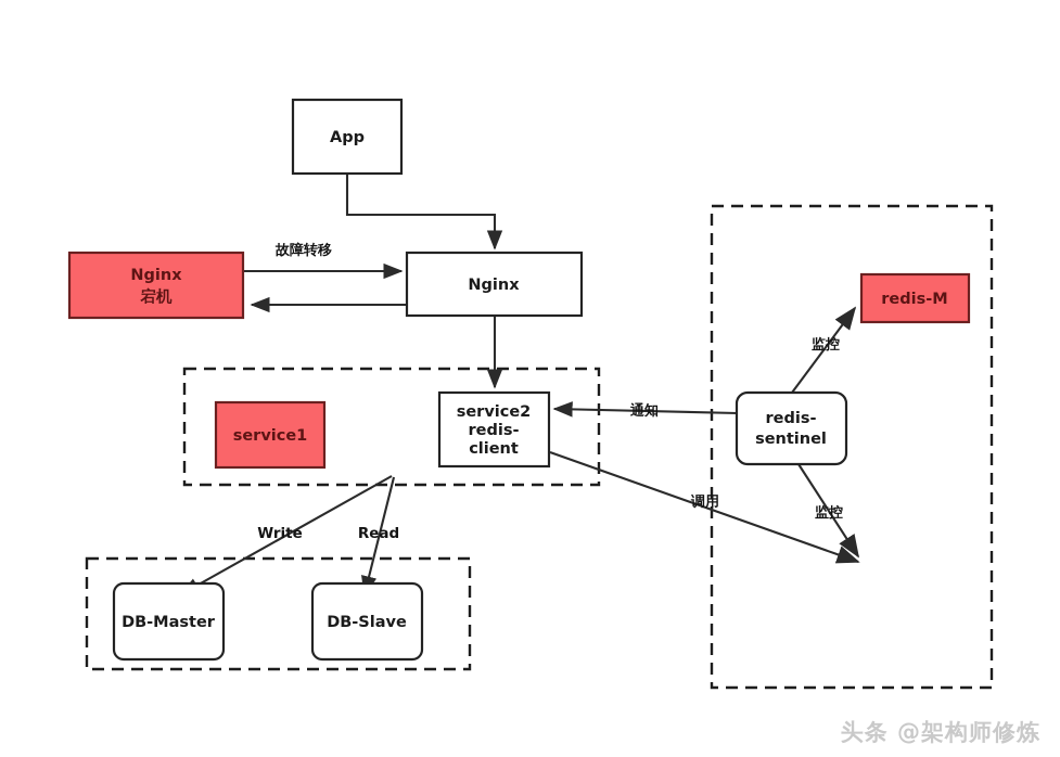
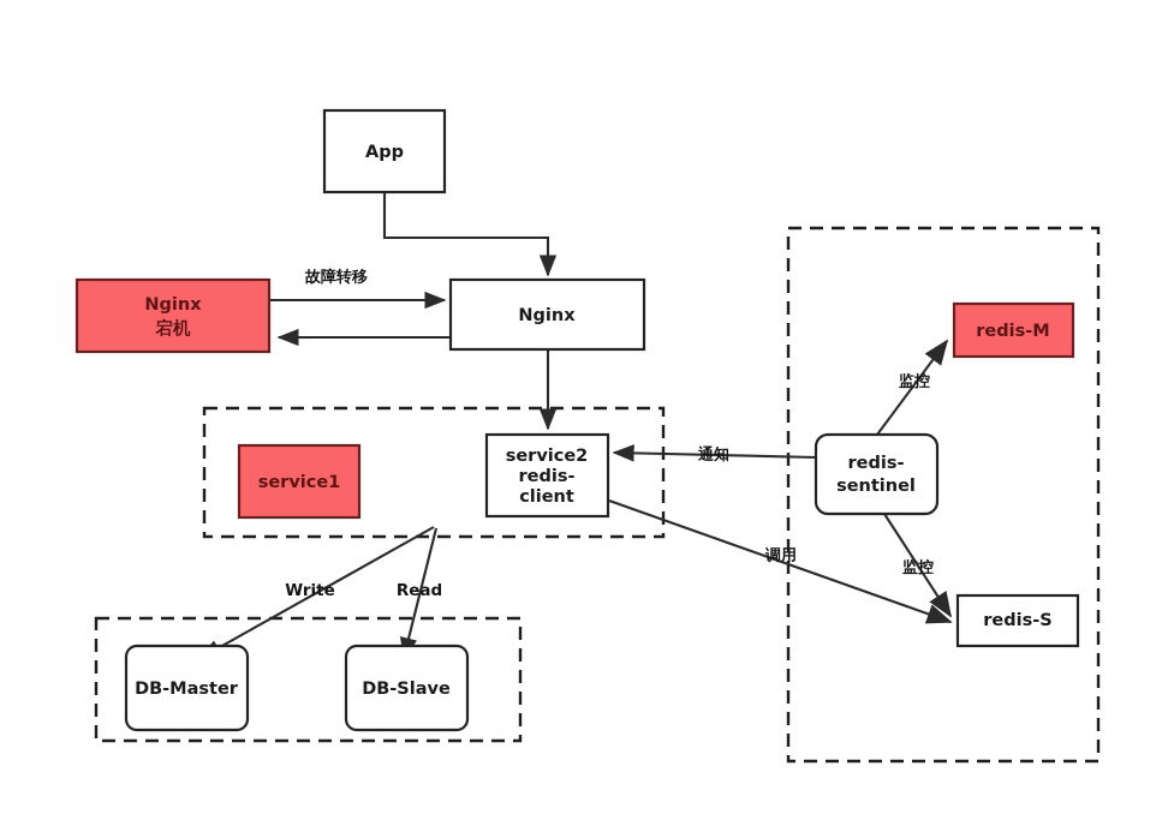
  App
  Nginx
  宕机
  Nginx
  service1
  service2
  redis-
  client
  DB-Master
  DB-Slave
  redis-M
  redis-
  sentinel
+ redis-S
  故障转移
  Write
  Read
  通知
  监控
  监控
  调用
- 头条 @架构师修炼
